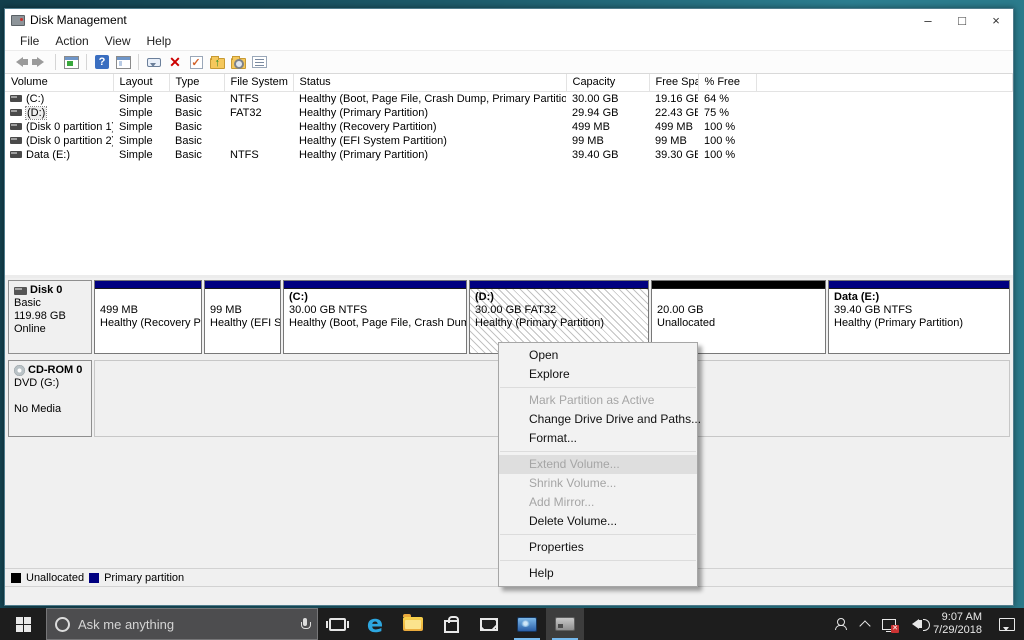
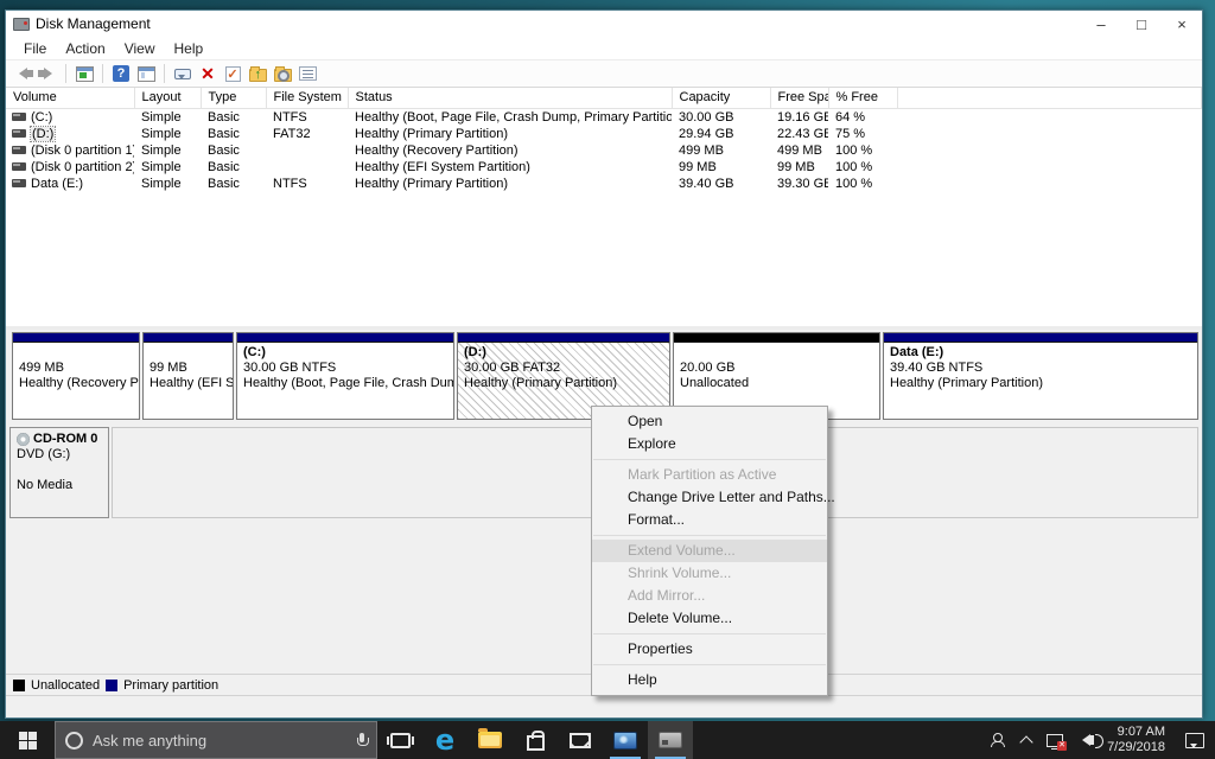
  Disk Management
  –
  □
  ×
  File
  Action
  View
  Help
  ?
  ✕
  ✓
  Volume	Layout	Type	File System	Status	Capacity	Free Sp	% Free
  (C:)		Simple	Basic	NTFS	Healthy (Boot, Page File, Crash Dump, Primary Partitio	30.00 GB	19.16 GB	64 %
  (D:)		Simple	Basic	FAT32	Healthy (Primary Partition)	29.94 GB	22.43 GB	75 %
  (Disk 0 partition 1		Simple	Basic		Healthy (Recovery Partition)	499 MB	499 MB	100 %
  (Disk 0 partition 2		Simple	Basic		Healthy (EFI System Partition)	99 MB	99 MB	100 %
  Data (E:)		Simple	Basic	NTFS	Healthy (Primary Partition)	39.40 GB	39.30 GB	100 %
- Disk 0
- Basic
- 119.98 GB
- Online
  499 MB
  Healthy (Recovery P
  99 MB
  Healthy (EFI S
  (C:)
  30.00 GB NTFS
  Healthy (Boot, Page File, Crash Dum
  (D:)
  30.00 GB FAT32
  Healthy (Primary Partition)
  20.00 GB
  Unallocated
  Data (E:)
  39.40 GB NTFS
  Healthy (Primary Partition)
  CD-ROM 0
  DVD (G:)
  No Media
  Unallocated
  Primary partition
  Open
  Explore
  Mark Partition as Active
- Change Drive Drive and Paths...
+ Change Drive Letter and Paths...
  Format...
  Extend Volume...
  Shrink Volume...
  Add Mirror...
  Delete Volume...
  Properties
  Help
  Ask me anything
  e
  9:07 AM
  7/29/2018
